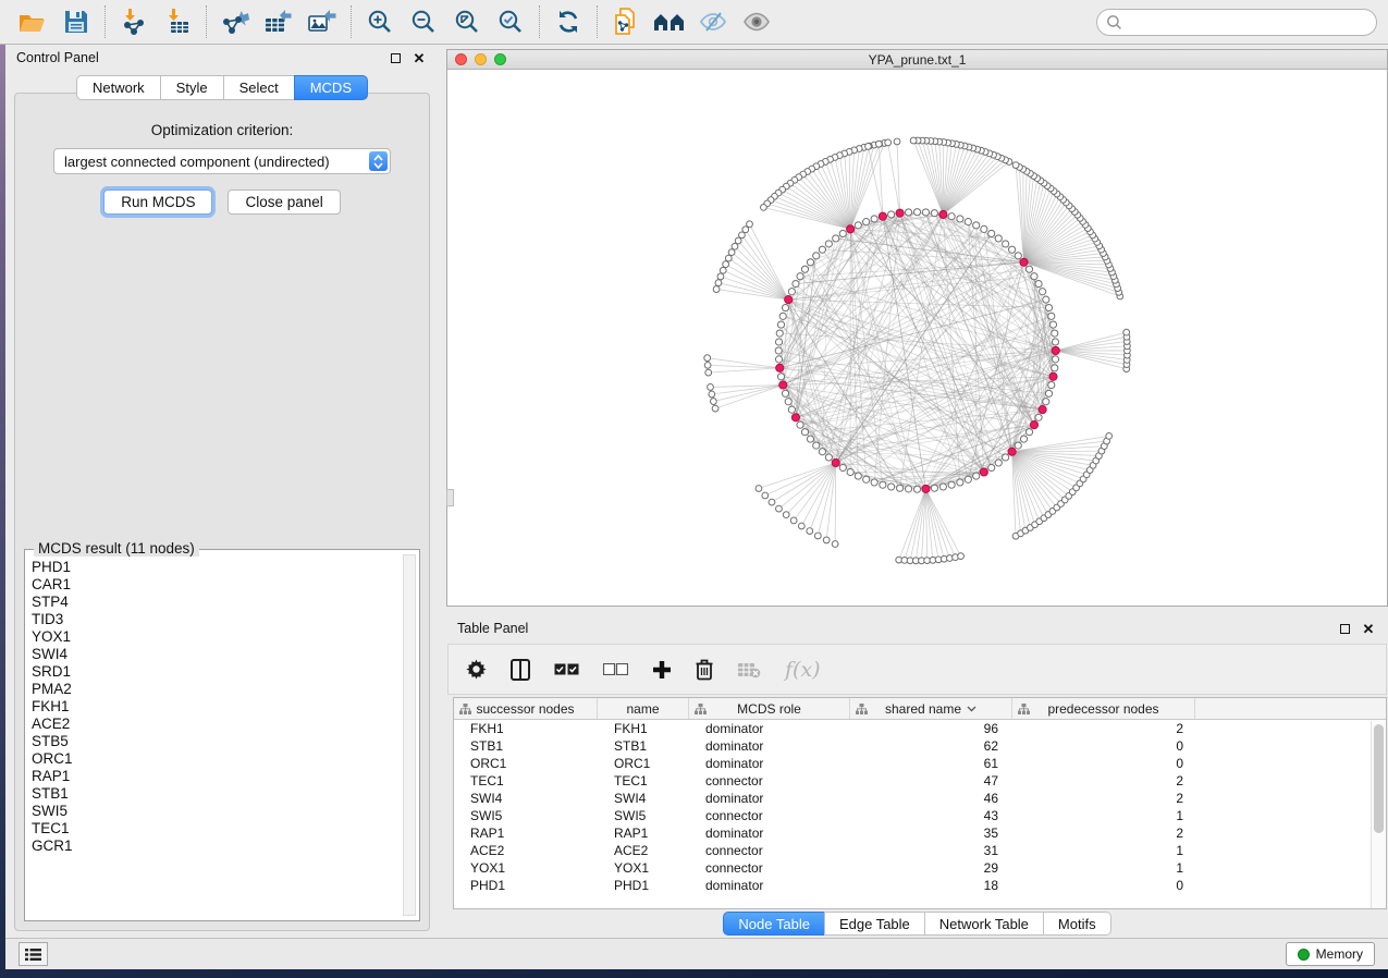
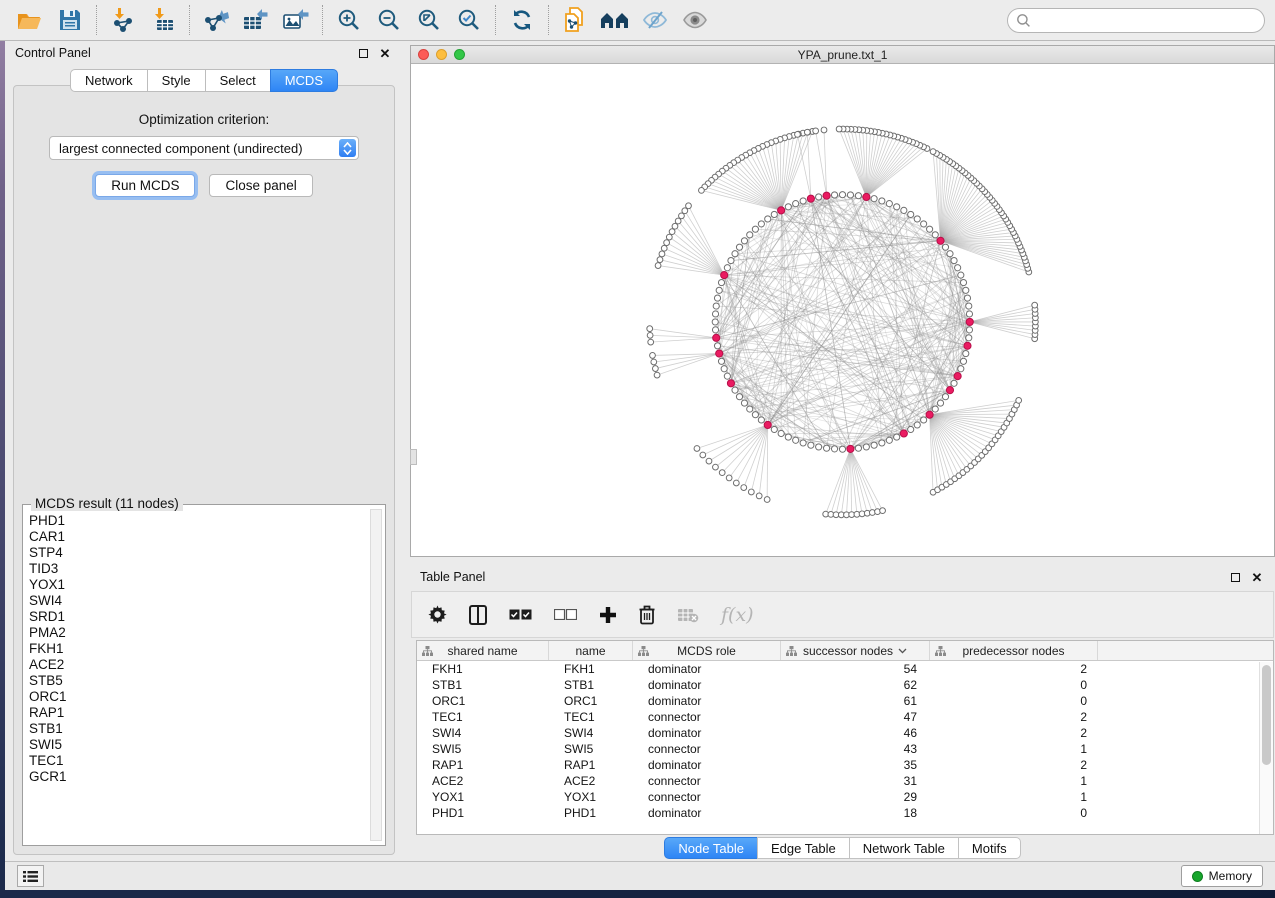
  Control Panel
  ✕
  Network
  Style
  Select
  MCDS
  Optimization criterion:
  largest connected component (undirected)
  Run MCDS
  Close panel
  MCDS result (11 nodes)
  PHD1
  CAR1
  STP4
  TID3
  YOX1
  SWI4
  SRD1
  PMA2
  FKH1
  ACE2
  STB5
  ORC1
  RAP1
  STB1
  SWI5
  TEC1
  GCR1
  YPA_prune.txt_1
  Table Panel
  ✕
  f(x)
- successor nodes
+ shared name
  name
  MCDS role
- shared name
+ successor nodes
  predecessor nodes
  FKH1
  FKH1
  dominator
- 96
+ 54
  2
  STB1
  STB1
  dominator
  62
  0
  ORC1
  ORC1
  dominator
  61
  0
  TEC1
  TEC1
  connector
  47
  2
  SWI4
  SWI4
  dominator
  46
  2
  SWI5
  SWI5
  connector
  43
  1
  RAP1
  RAP1
  dominator
  35
  2
  ACE2
  ACE2
  connector
  31
  1
  YOX1
  YOX1
  connector
  29
  1
  PHD1
  PHD1
  dominator
  18
  0
  Node Table
  Edge Table
  Network Table
  Motifs
  Memory
